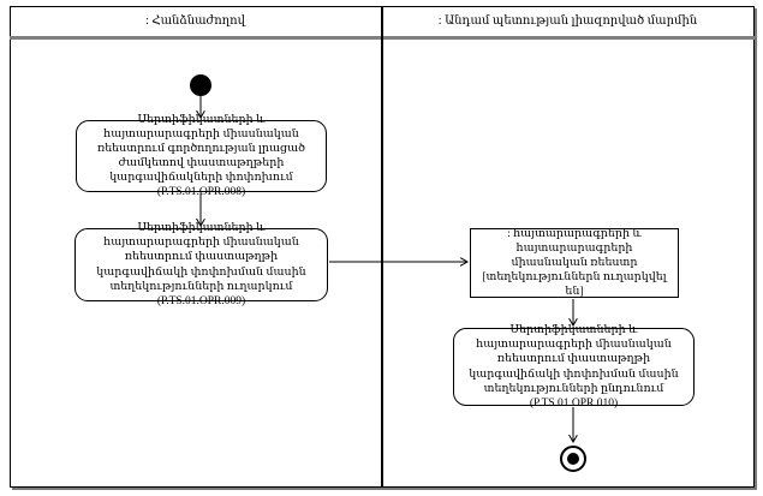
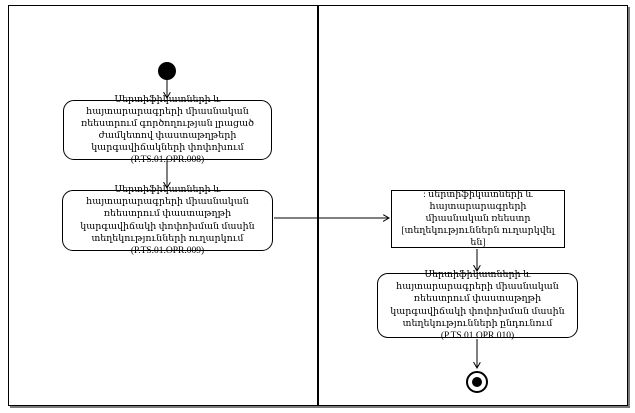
- : Հանձնաժողով
- : Անդամ պետության լիազորված մարմին
  Սերտիֆիկատների և հայտարարագրերի միասնական ռեեստրում գործողության լրացած ժամկետով փաստաթղթերի կարգավիճակների փոփոխում
  Սերտիֆիկատների և հայտարարագրերի միասնական ռեեստրում փաստաթղթի կարգավիճակի փոփոխման մասին տեղեկությունների ուղարկում (P.TS.01.OPR.009)
- : հայտարարագրերի և հայտարարագրերի միասնական ռեեստր [տեղեկություններն ուղարկվել են]
+ : սերտիֆիկատների և հայտարարագրերի միասնական ռեեստր [տեղեկություններն ուղարկվել են]
  Սերտիֆիկատների և հայտարարագրերի միասնական ռեեստրում փաստաթղթի կարգավիճակի փոփոխման մասին տեղեկությունների ընդունում (P.TS.01.OPR.010)
